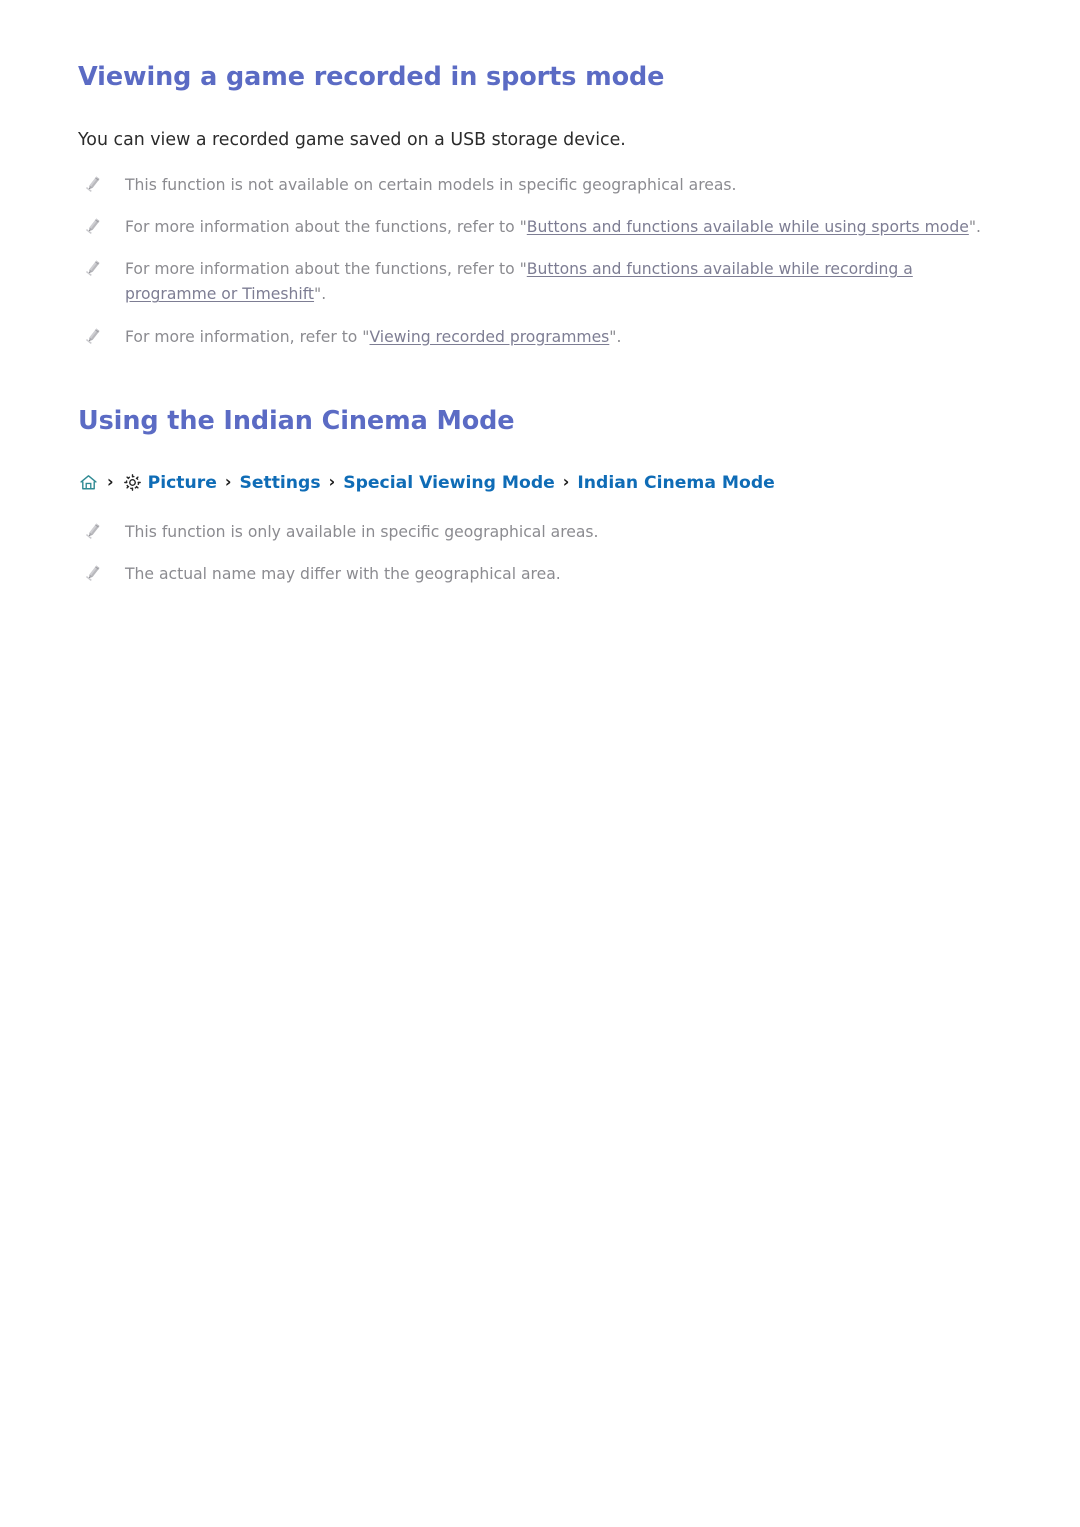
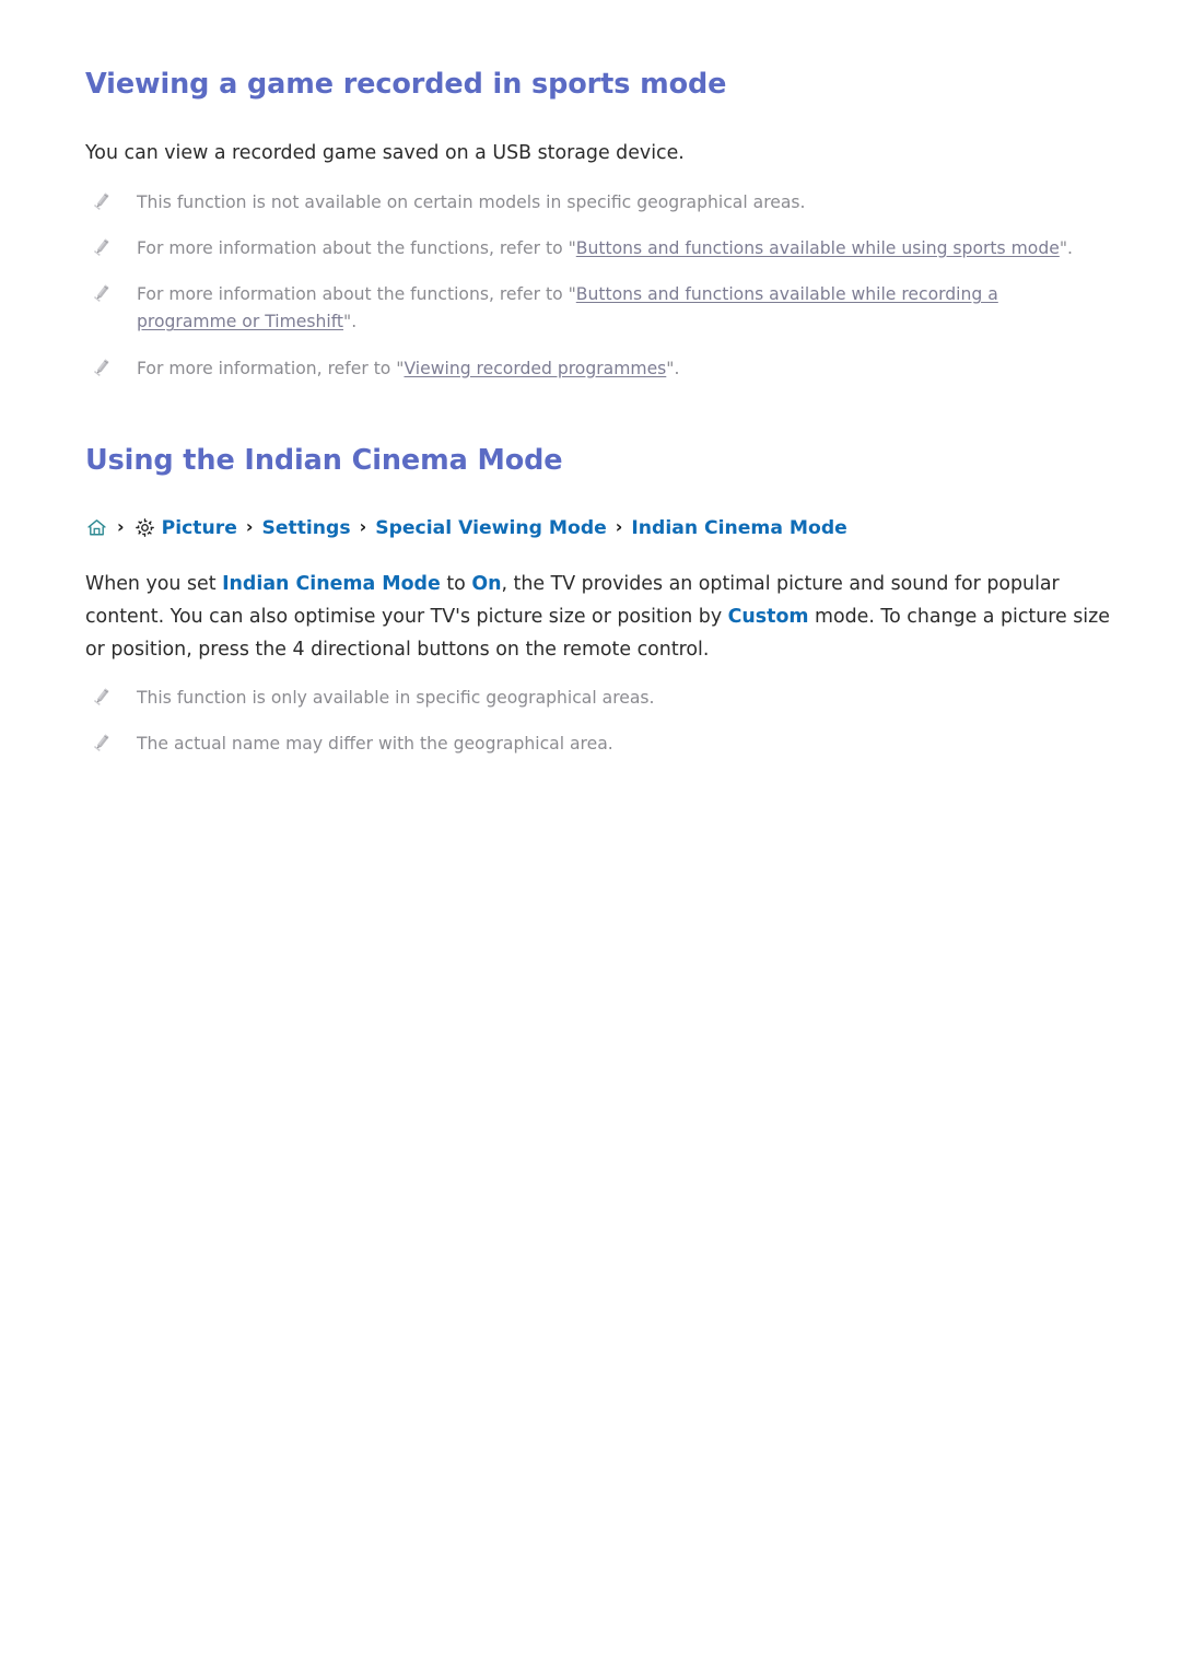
  Viewing a game recorded in sports mode
  You can view a recorded game saved on a USB storage device.
  This function is not available on certain models in specific geographical areas.
  For more information about the functions, refer to "Buttons and functions available while using sports mode".
  For more information about the functions, refer to "Buttons and functions available while recording a programme or Timeshift".
  For more information, refer to "Viewing recorded programmes".
  Using the Indian Cinema Mode
  ›
  Picture
  ›
  Settings
  ›
  Special Viewing Mode
  ›
  Indian Cinema Mode
+ When you set Indian Cinema Mode to On, the TV provides an optimal picture and sound for popular content. You can also optimise your TV's picture size or position by Custom mode. To change a picture size or position, press the 4 directional buttons on the remote control.
  This function is only available in specific geographical areas.
  The actual name may differ with the geographical area.
